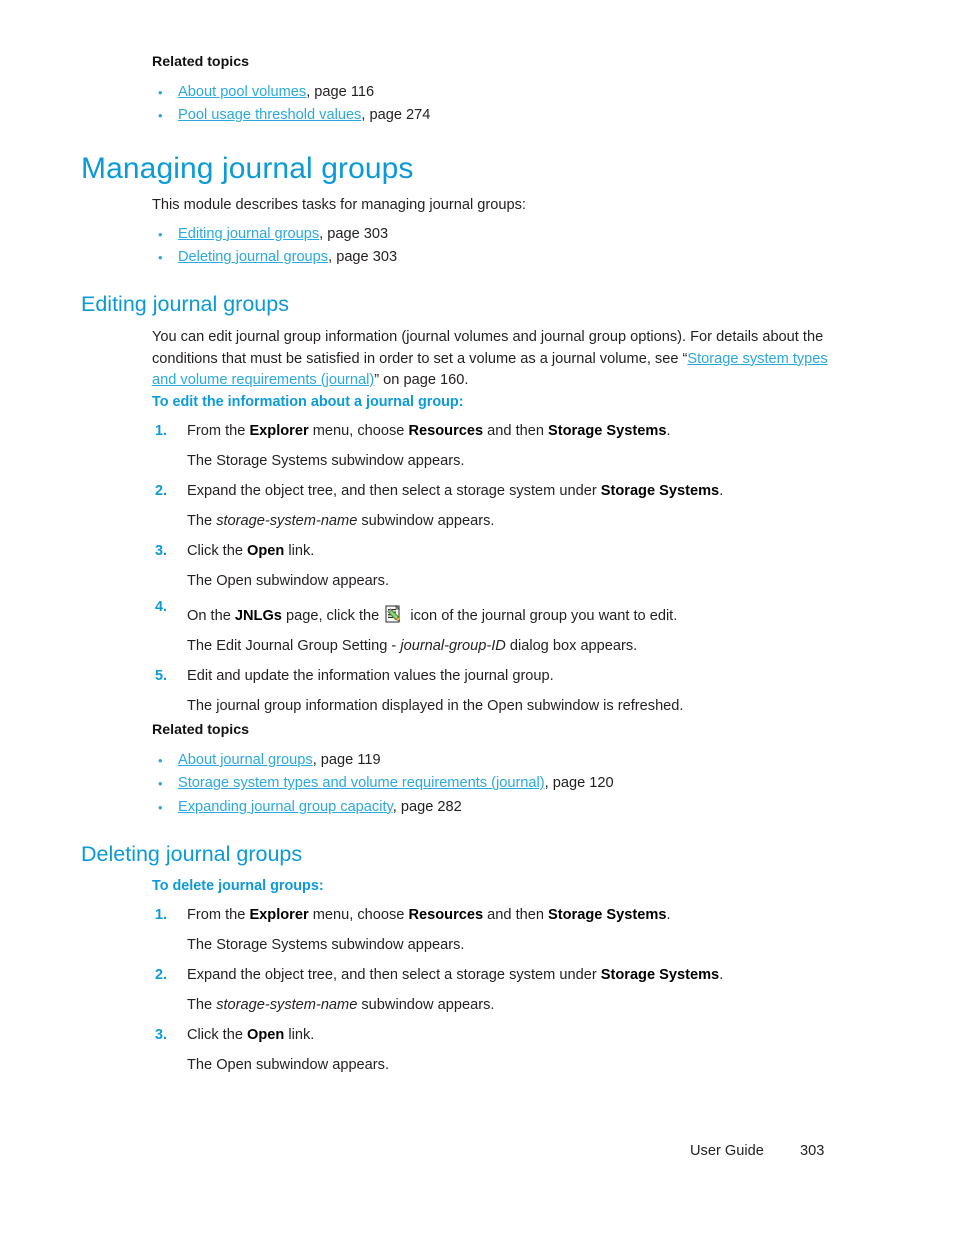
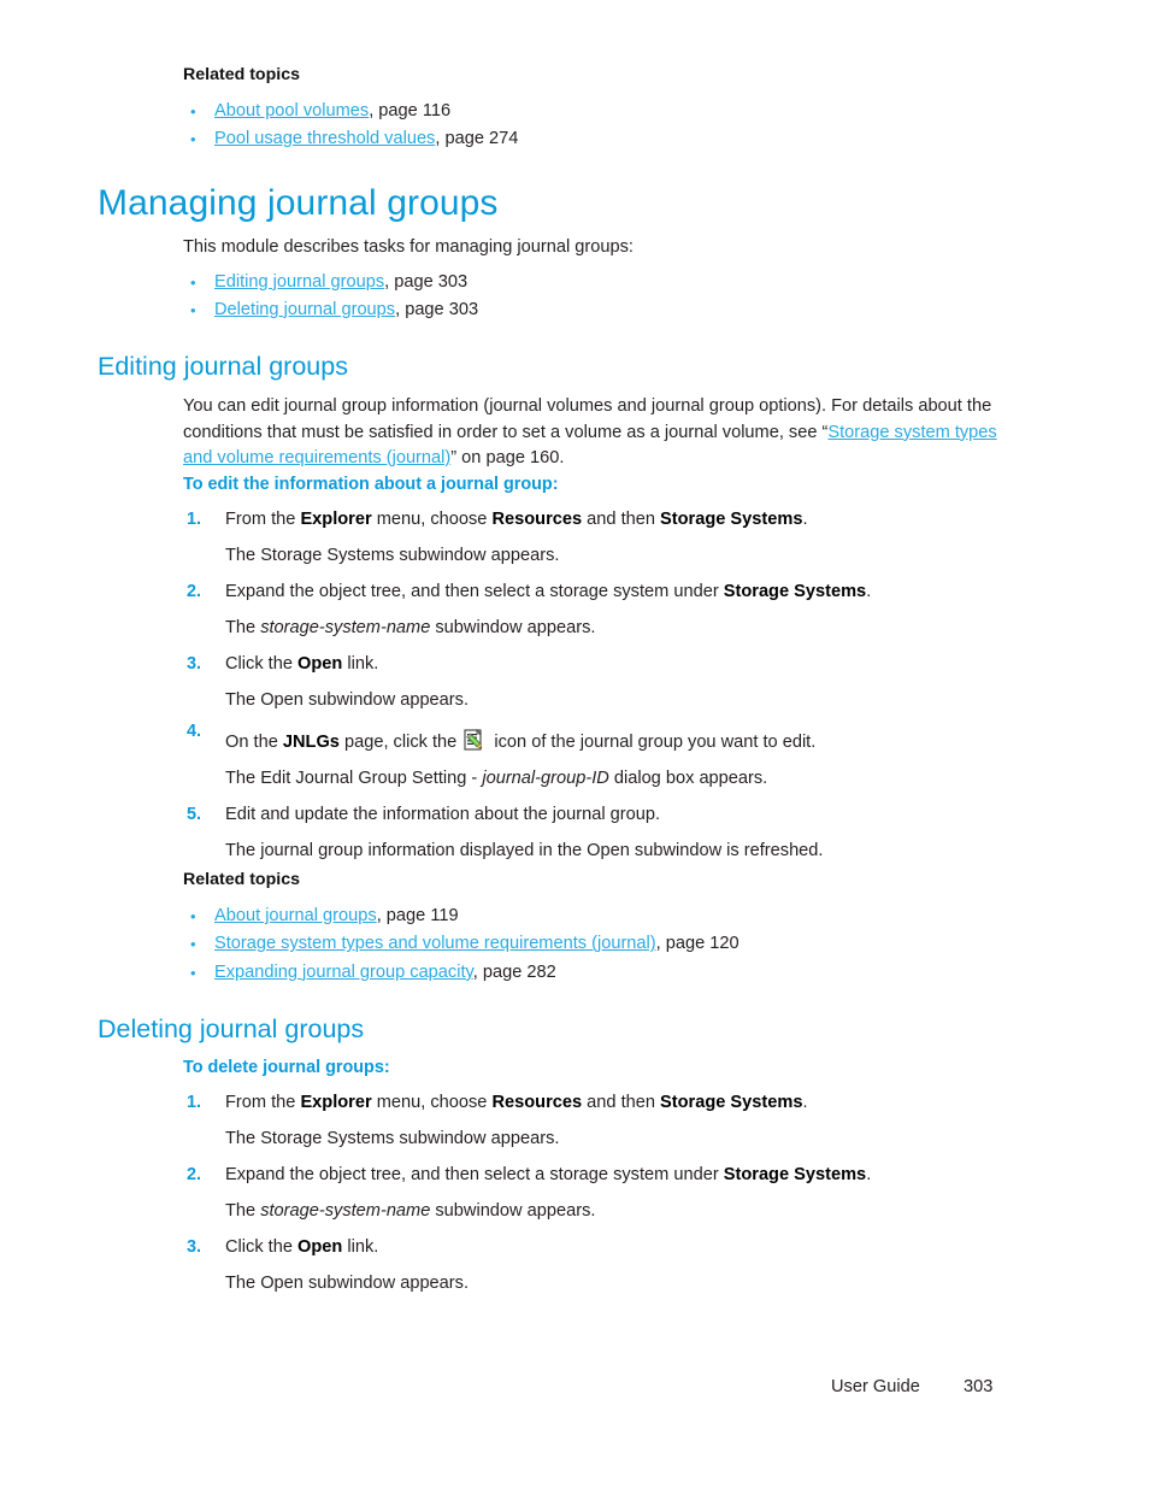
  Related topics
  •
  About pool volumes, page 116
  •
  Pool usage threshold values, page 274
  Managing journal groups
  This module describes tasks for managing journal groups:
  •
  Editing journal groups, page 303
  •
  Deleting journal groups, page 303
  Editing journal groups
  You can edit journal group information (journal volumes and journal group options). For details about the conditions that must be satisfied in order to set a volume as a journal volume, see “Storage system types and volume requirements (journal)” on page 160.
  To edit the information about a journal group:
  1.
  From the Explorer menu, choose Resources and then Storage Systems.
  The Storage Systems subwindow appears.
  2.
  Expand the object tree, and then select a storage system under Storage Systems.
  The storage-system-name subwindow appears.
  3.
  Click the Open link.
  The Open subwindow appears.
  4.
  On the JNLGs page, click the icon of the journal group you want to edit.
  The Edit Journal Group Setting - journal-group-ID dialog box appears.
  5.
- Edit and update the information values the journal group.
+ Edit and update the information about the journal group.
  The journal group information displayed in the Open subwindow is refreshed.
  Related topics
  •
  About journal groups, page 119
  •
  Storage system types and volume requirements (journal), page 120
  •
  Expanding journal group capacity, page 282
  Deleting journal groups
  To delete journal groups:
  1.
  From the Explorer menu, choose Resources and then Storage Systems.
  The Storage Systems subwindow appears.
  2.
  Expand the object tree, and then select a storage system under Storage Systems.
  The storage-system-name subwindow appears.
  3.
  Click the Open link.
  The Open subwindow appears.
  User Guide
  303
